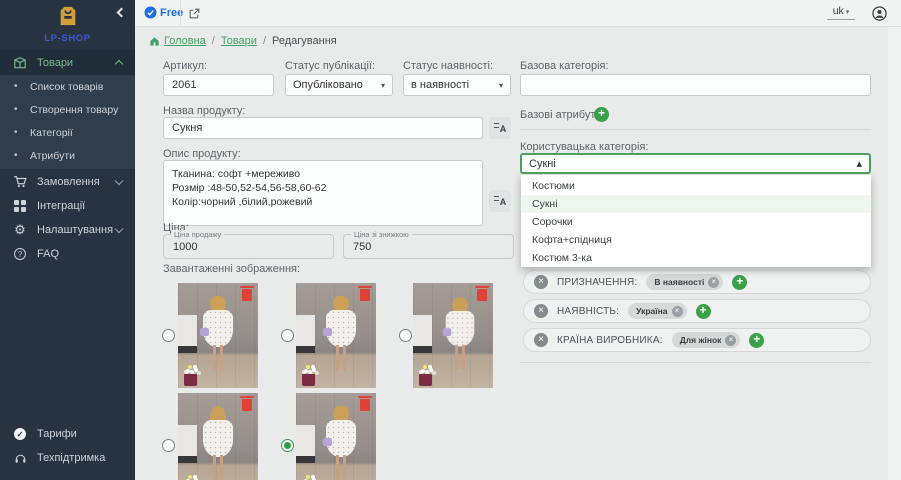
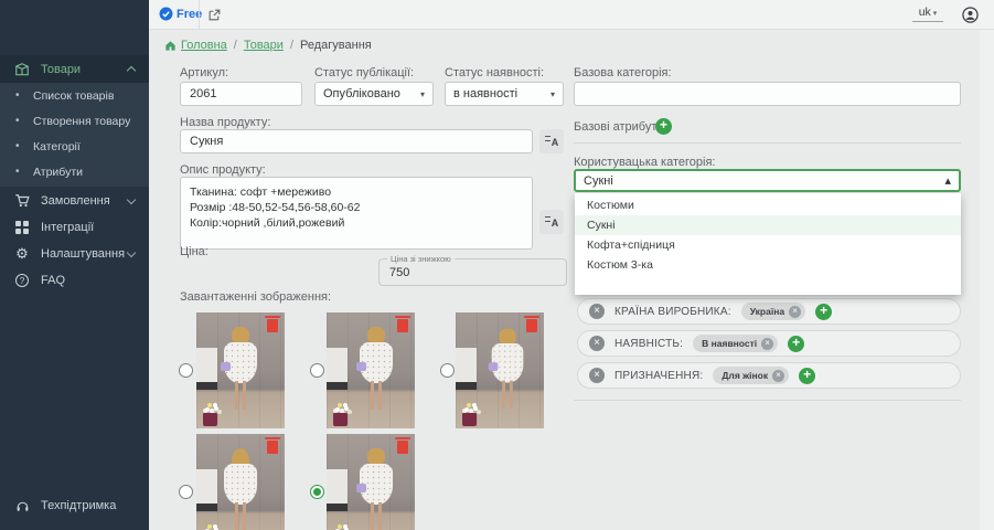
- LP-SHOP
  Товари
  •
  Список товарів
  •
  Створення товару
  •
  Категорії
  •
  Атрибути
  Замовлення
  Інтеграції
  ⚙
  Налаштування
  ?
  FAQ
- ✓
- Тарифи
  Техпідтримка
  Free
  Головна
  /
  Товари
  /
  Редагування
  Артикул:
  2061
  Статус публікації:
  Опубліковано
  ▾
  Статус наявності:
  в наявності
  ▾
  Базова категорія:
  Назва продукту:
  Сукня
  A
  Базові атрибут
  +
  Опис продукту:
  Тканина: софт +мереживо
  Розмір :48-50,52-54,56-58,60-62
  Колір:чорний ,білий,рожевий
  A
  Користувацька категорія:
  Сукні
  ▴
  Костюми
  Сукні
- Сорочки
  Кофта+спідниця
  Костюм 3-ка
  Ціна:
- Ціна продажу
- 1000
  Ціна зі знижкою
  750
  ×
- ПРИЗНАЧЕННЯ:
+ КРАЇНА ВИРОБНИКА:
- В наявності
+ Україна
  ×
  +
  ×
  НАЯВНІСТЬ:
- Україна
+ В наявності
  ×
  +
  ×
- КРАЇНА ВИРОБНИКА:
+ ПРИЗНАЧЕННЯ:
  Для жінок
  ×
  +
  Завантаженні зображення:
